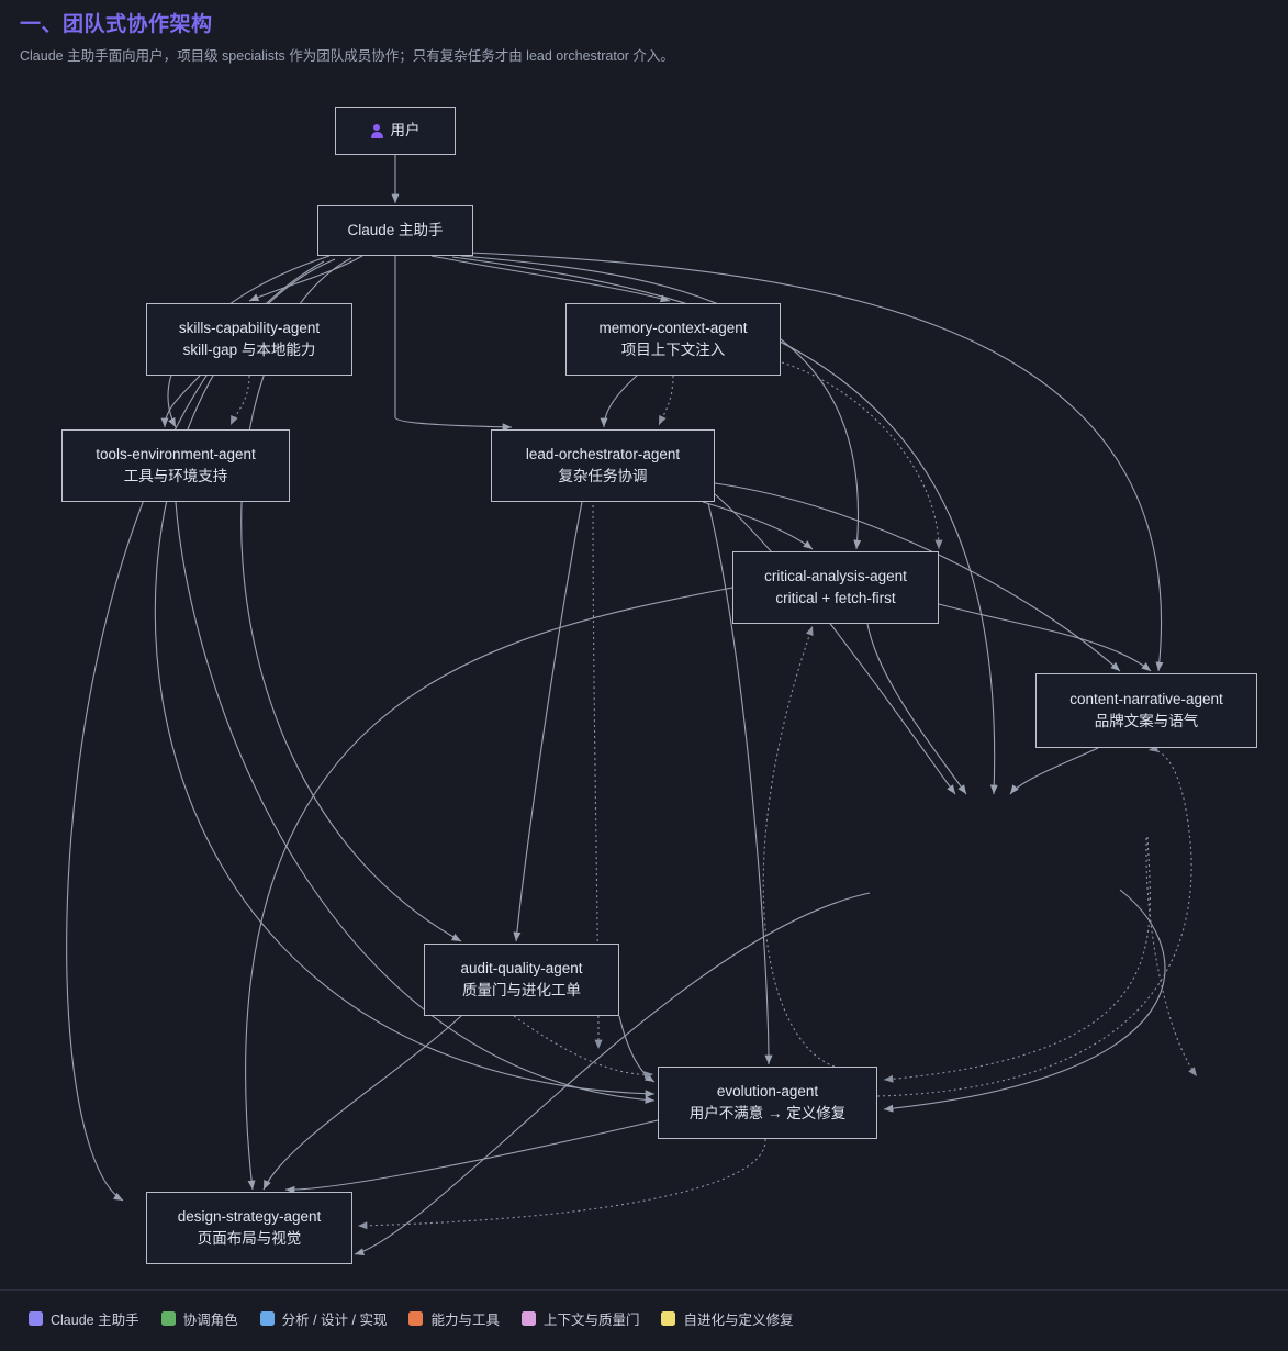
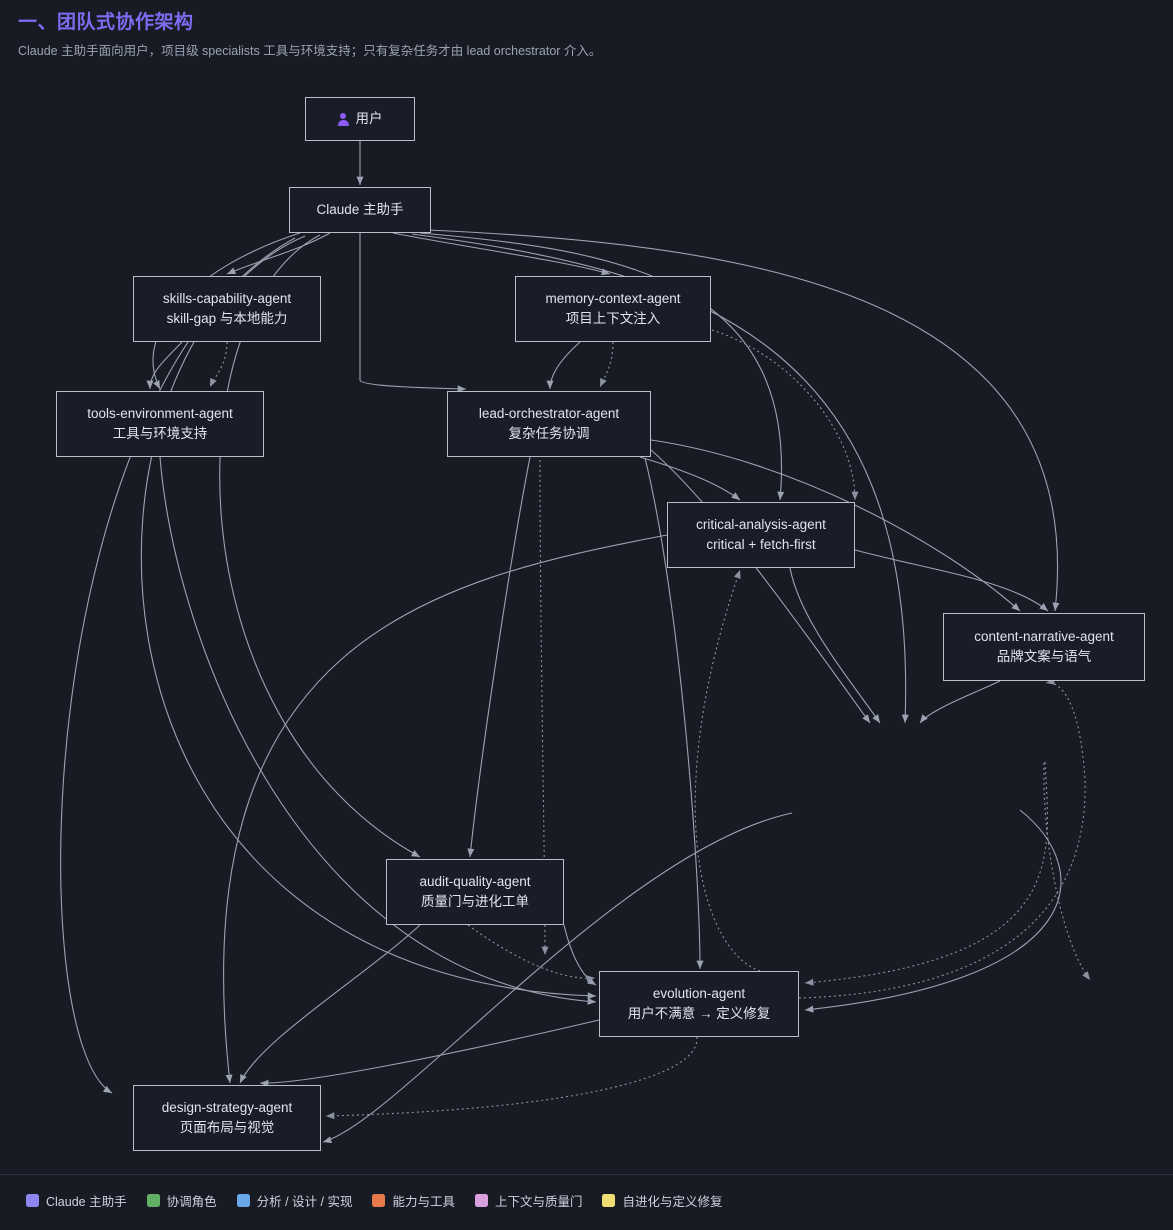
  一、团队式协作架构
- Claude 主助手面向用户，项目级 specialists 作为团队成员协作；只有复杂任务才由 lead orchestrator 介入。
+ Claude 主助手面向用户，项目级 specialists 工具与环境支持；只有复杂任务才由 lead orchestrator 介入。
  用户
  Claude 主助手
  skills-capability-agent
  skill-gap 与本地能力
  memory-context-agent
  项目上下文注入
  tools-environment-agent
  工具与环境支持
  lead-orchestrator-agent
  复杂任务协调
  critical-analysis-agent
  critical + fetch-first
  content-narrative-agent
  品牌文案与语气
  audit-quality-agent
  质量门与进化工单
  evolution-agent
  用户不满意 → 定义修复
  design-strategy-agent
  页面布局与视觉
  Claude 主助手
  协调角色
  分析 / 设计 / 实现
  能力与工具
  上下文与质量门
  自进化与定义修复
